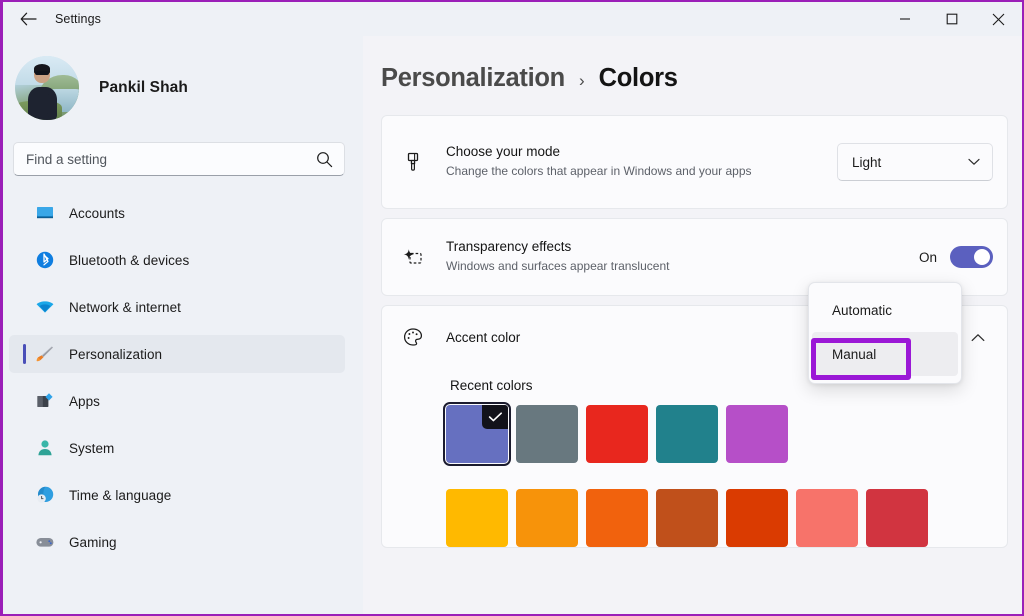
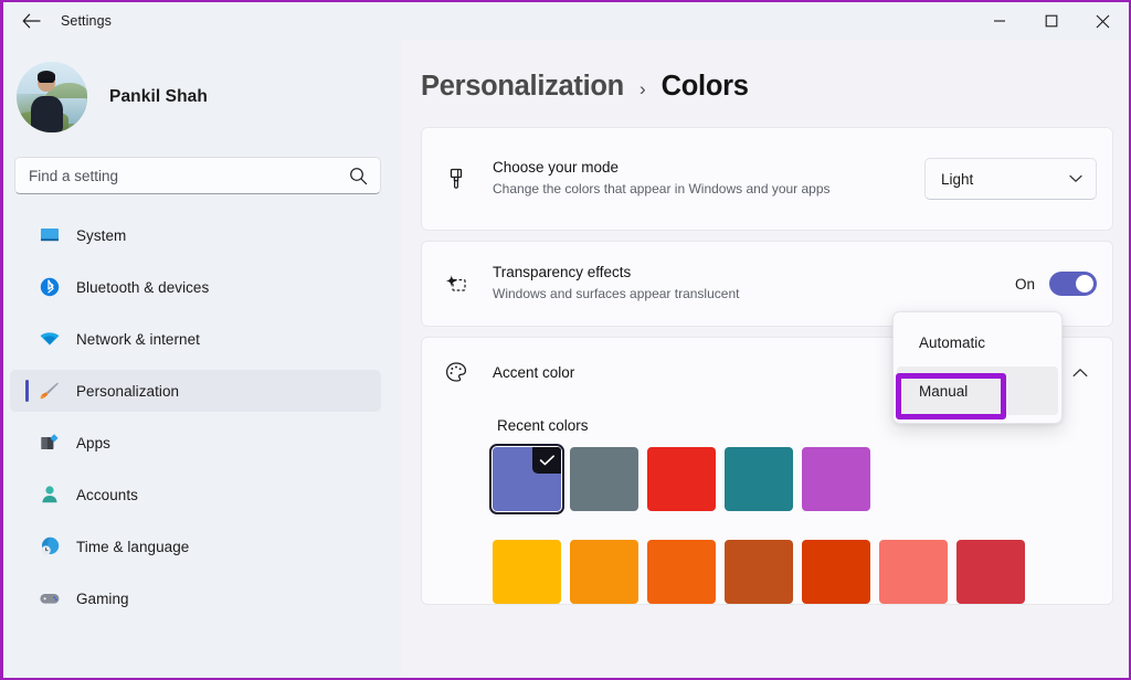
  Settings
  Pankil Shah
  Find a setting
- Accounts
+ System
  Bluetooth & devices
  Network & internet
  Personalization
  Apps
- System
+ Accounts
  Time & language
  Gaming
  Personalization
  ›
  Colors
  Choose your mode
  Change the colors that appear in Windows and your apps
  Light
  Transparency effects
  Windows and surfaces appear translucent
  On
  Accent color
  Recent colors
  Automatic
  Manual
